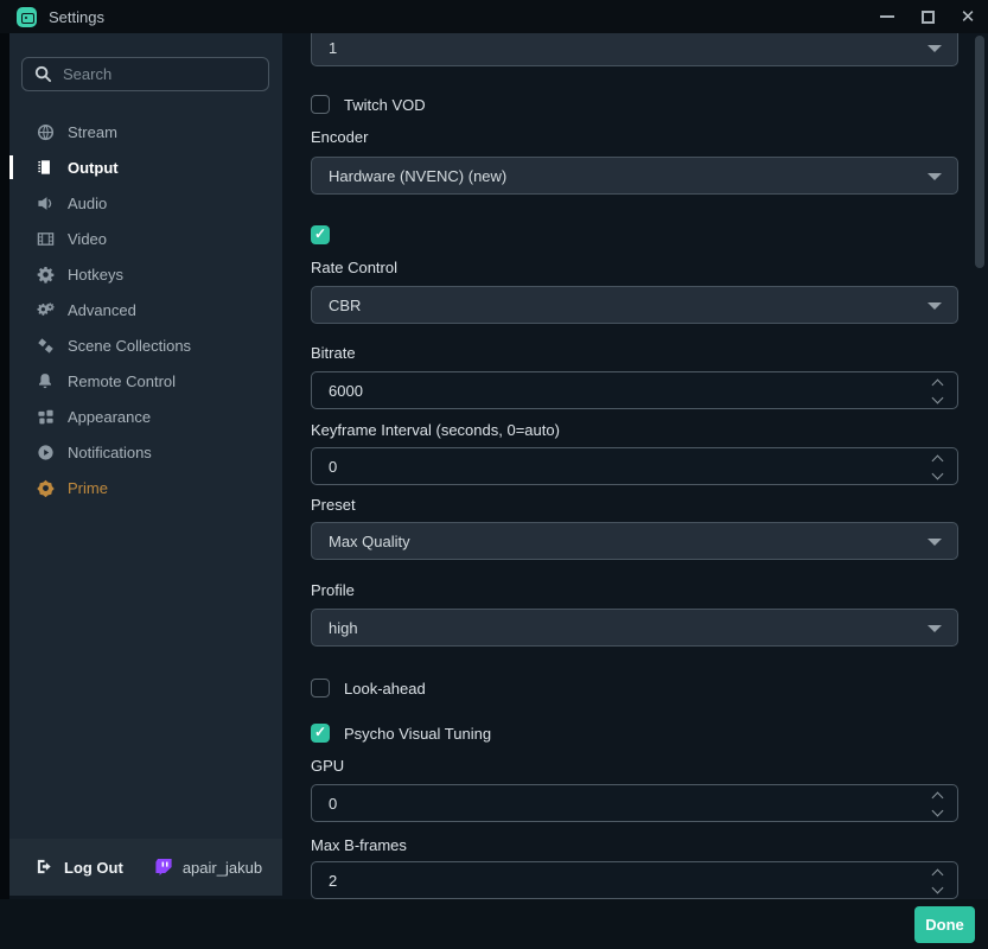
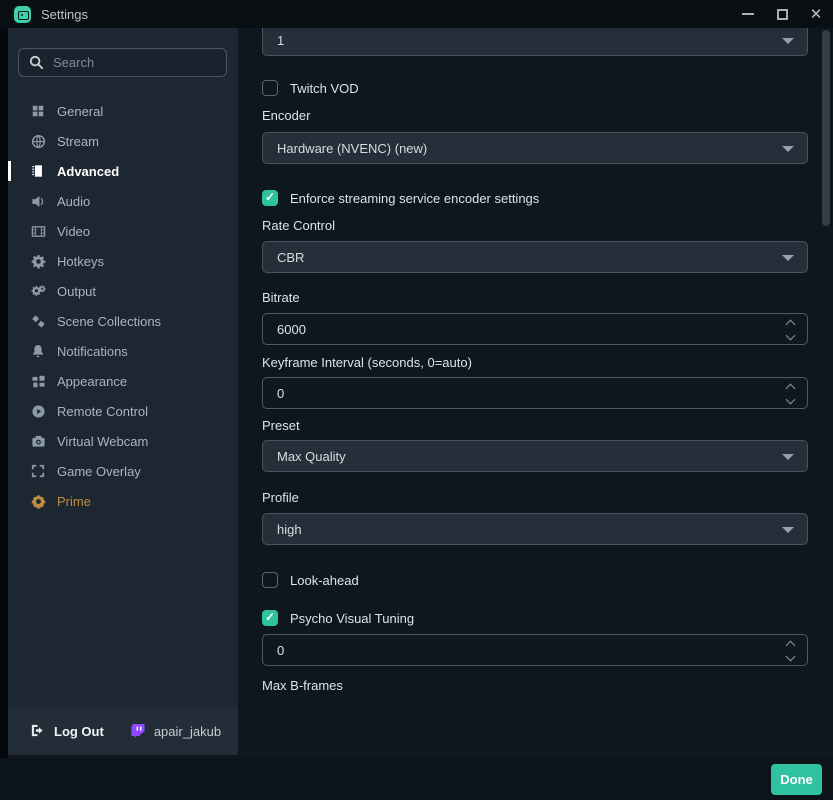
  Settings
  ✕
  Search
+ General
  Stream
- Output
+ Advanced
  Audio
  Video
  Hotkeys
- Advanced
+ Output
  Scene Collections
- Remote Control
+ Notifications
  Appearance
- Notifications
+ Remote Control
+ Virtual Webcam
+ Game Overlay
  Prime
  Log Out
  apair_jakub
  1
  Twitch VOD
  Encoder
  Hardware (NVENC) (new)
+ Enforce streaming service encoder settings
  Rate Control
  CBR
  Bitrate
  6000
  Keyframe Interval (seconds, 0=auto)
  0
  Preset
  Max Quality
  Profile
  high
  Look-ahead
  Psycho Visual Tuning
- GPU
  0
  Max B-frames
- 2
  Done
